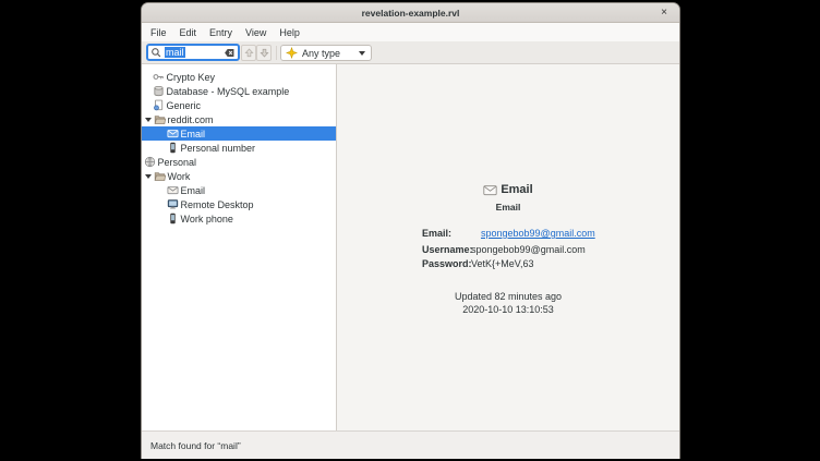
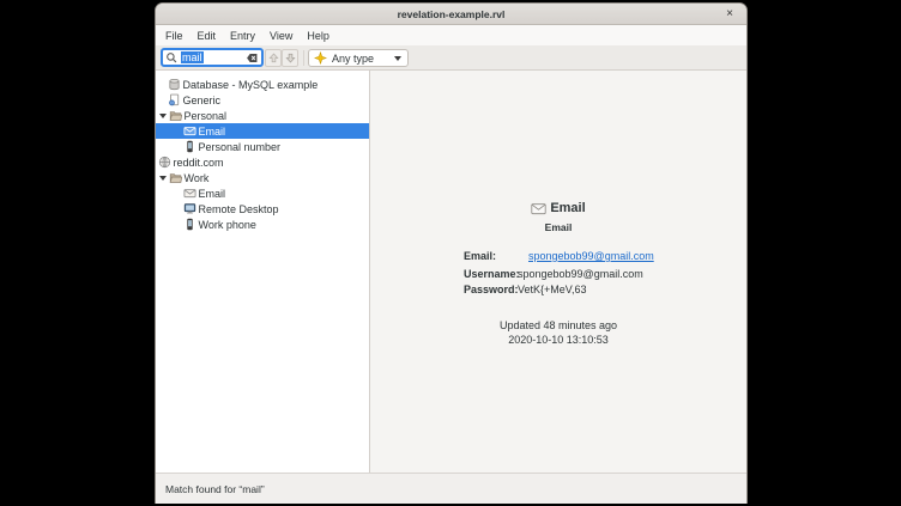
  revelation-example.rvl
  ×
  File
  Edit
  Entry
  View
  Help
  mail
  Any type
- Crypto Key
  Database - MySQL example
  Generic
- reddit.com
+ Personal
  Email
  Personal number
- Personal
+ reddit.com
  Work
  Email
  Remote Desktop
  Work phone
  Email
  Email
  Email:
  spongebob99@gmail.com
  Username:
  spongebob99@gmail.com
  Password:
  VetK{+MeV,63
- Updated 82 minutes ago
+ Updated 48 minutes ago
  2020-10-10 13:10:53
  Match found for “mail”
